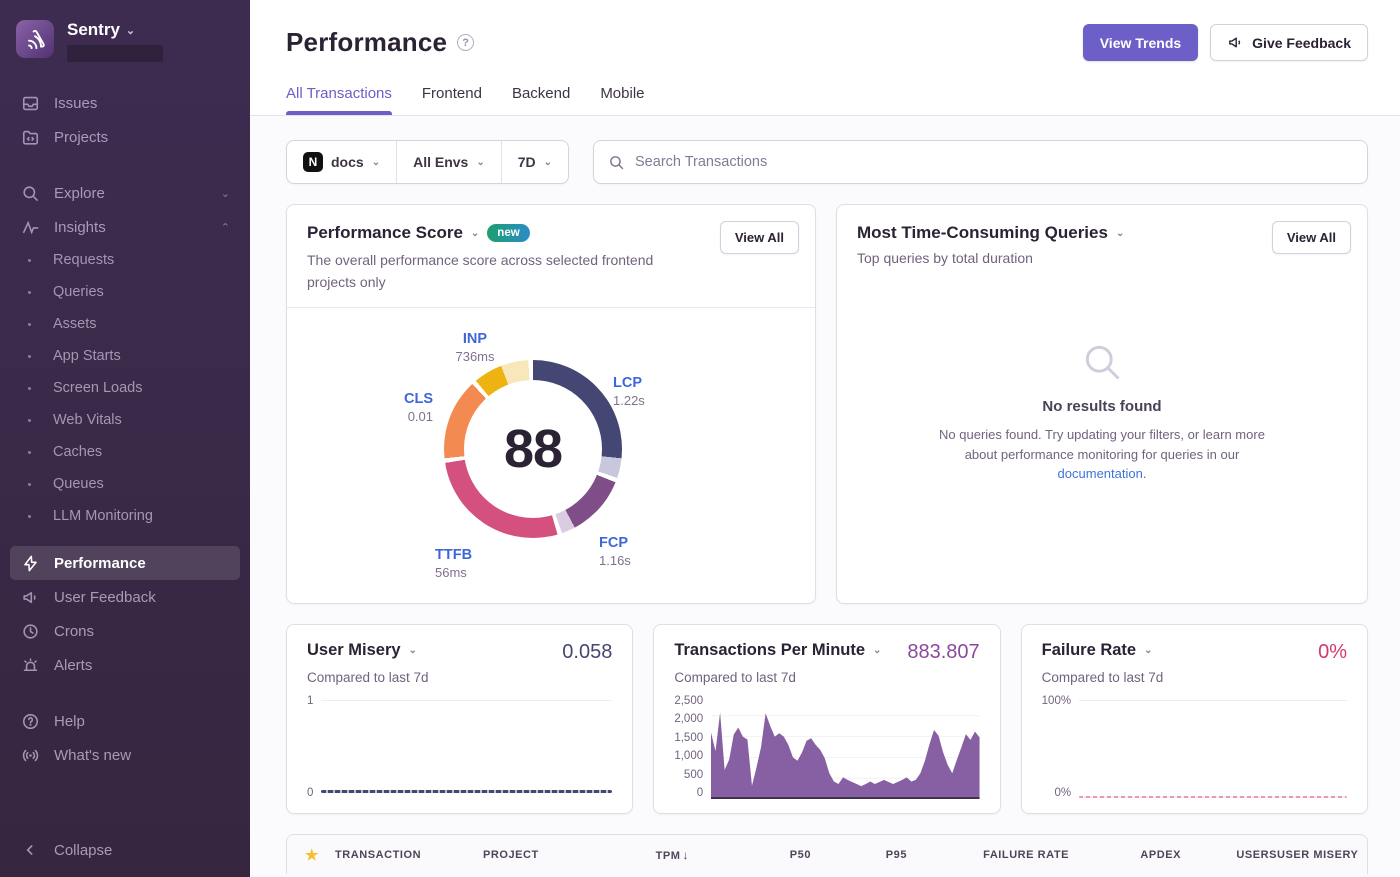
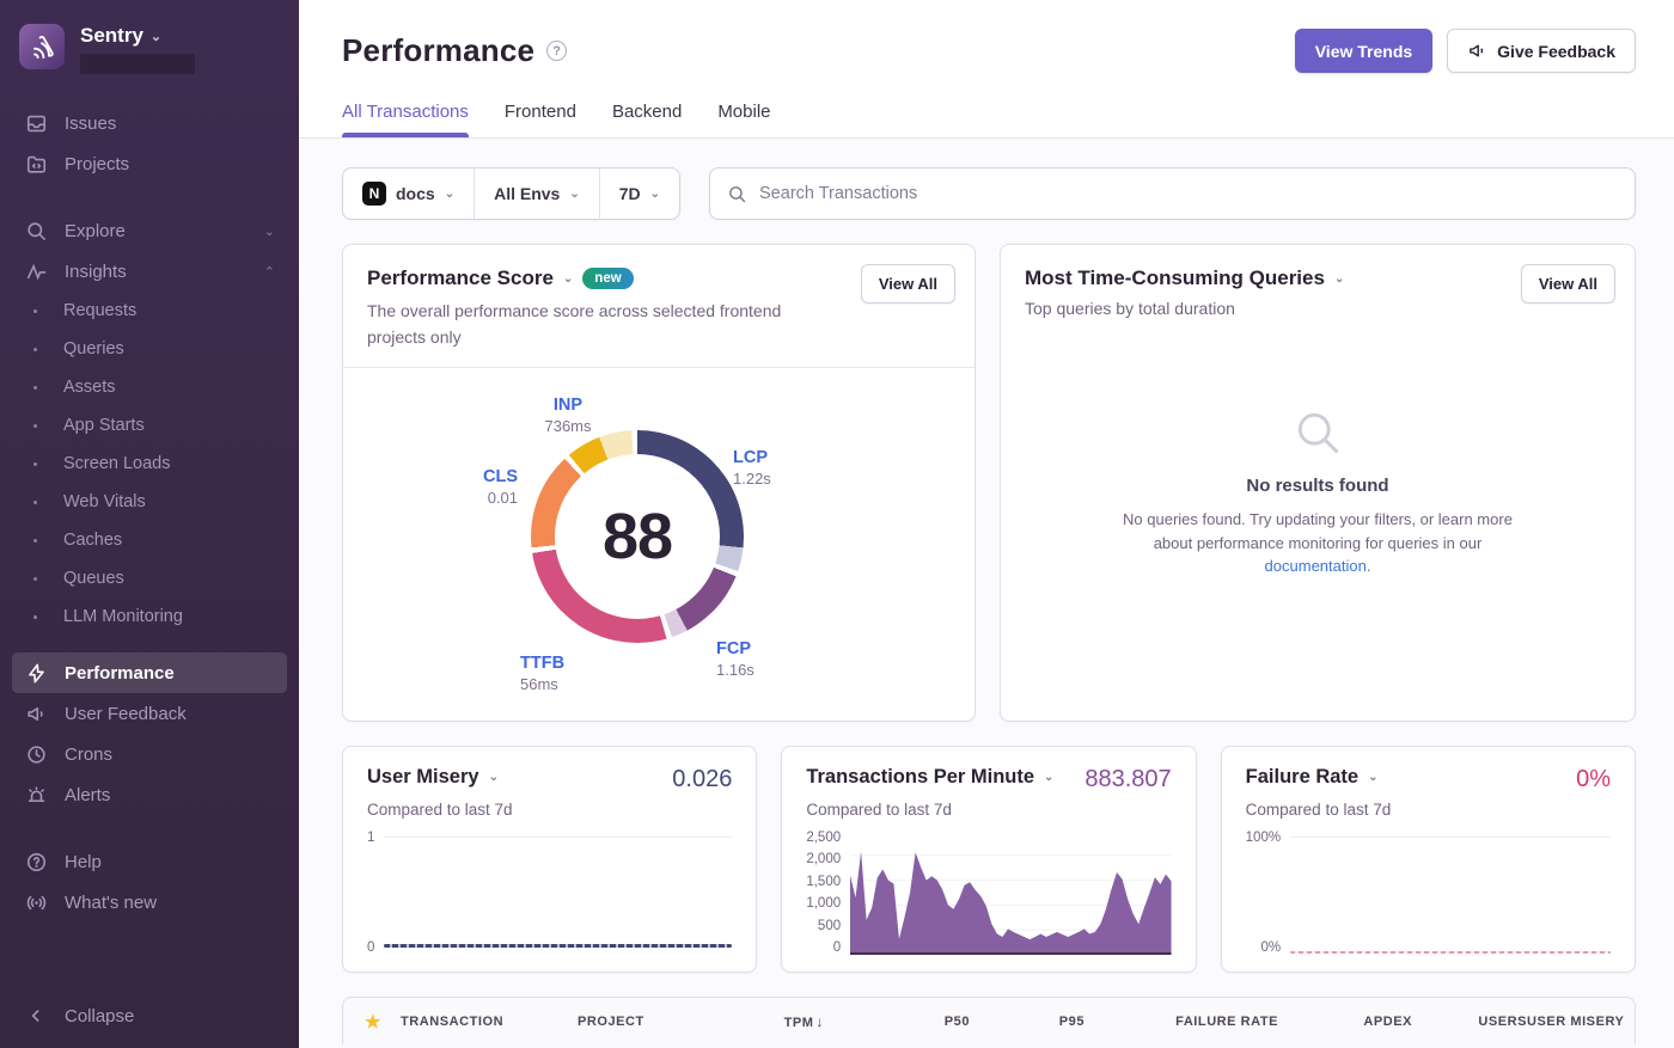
  Sentry
  ⌄
  Issues
  Projects
  Explore
  ⌄
  Insights
  ⌃
  Requests
  Queries
  Assets
  App Starts
  Screen Loads
  Web Vitals
  Caches
  Queues
  LLM Monitoring
  Performance
  User Feedback
  Crons
  Alerts
  Help
  What's new
  Collapse
  Performance
  ?
  View Trends
  Give Feedback
  All Transactions
  Frontend
  Backend
  Mobile
  N
  docs
  ⌄
  All Envs
  ⌄
  7D
  ⌄
  Search Transactions
  Performance Score
  ⌄
  new
  The overall performance score across selected frontend projects only
  View All
  88
  INP
  736ms
  LCP
  1.22s
  CLS
  0.01
  TTFB
  56ms
  FCP
  1.16s
  Most Time-Consuming Queries
  ⌄
  Top queries by total duration
  View All
  No results found
  No queries found. Try updating your filters, or learn more about performance monitoring for queries in our documentation.
  User Misery
  ⌄
- 0.058
+ 0.026
  Compared to last 7d
  1
  0
  Transactions Per Minute
  ⌄
  883.807
  Compared to last 7d
  2,500
  2,000
  1,500
  1,000
  500
  0
  Failure Rate
  ⌄
  0%
  Compared to last 7d
  100%
  0%
  ★
  TRANSACTION
  PROJECT
  TPM ↓
  P50
  P95
  FAILURE RATE
  APDEX
  USERS
  USER MISERY
